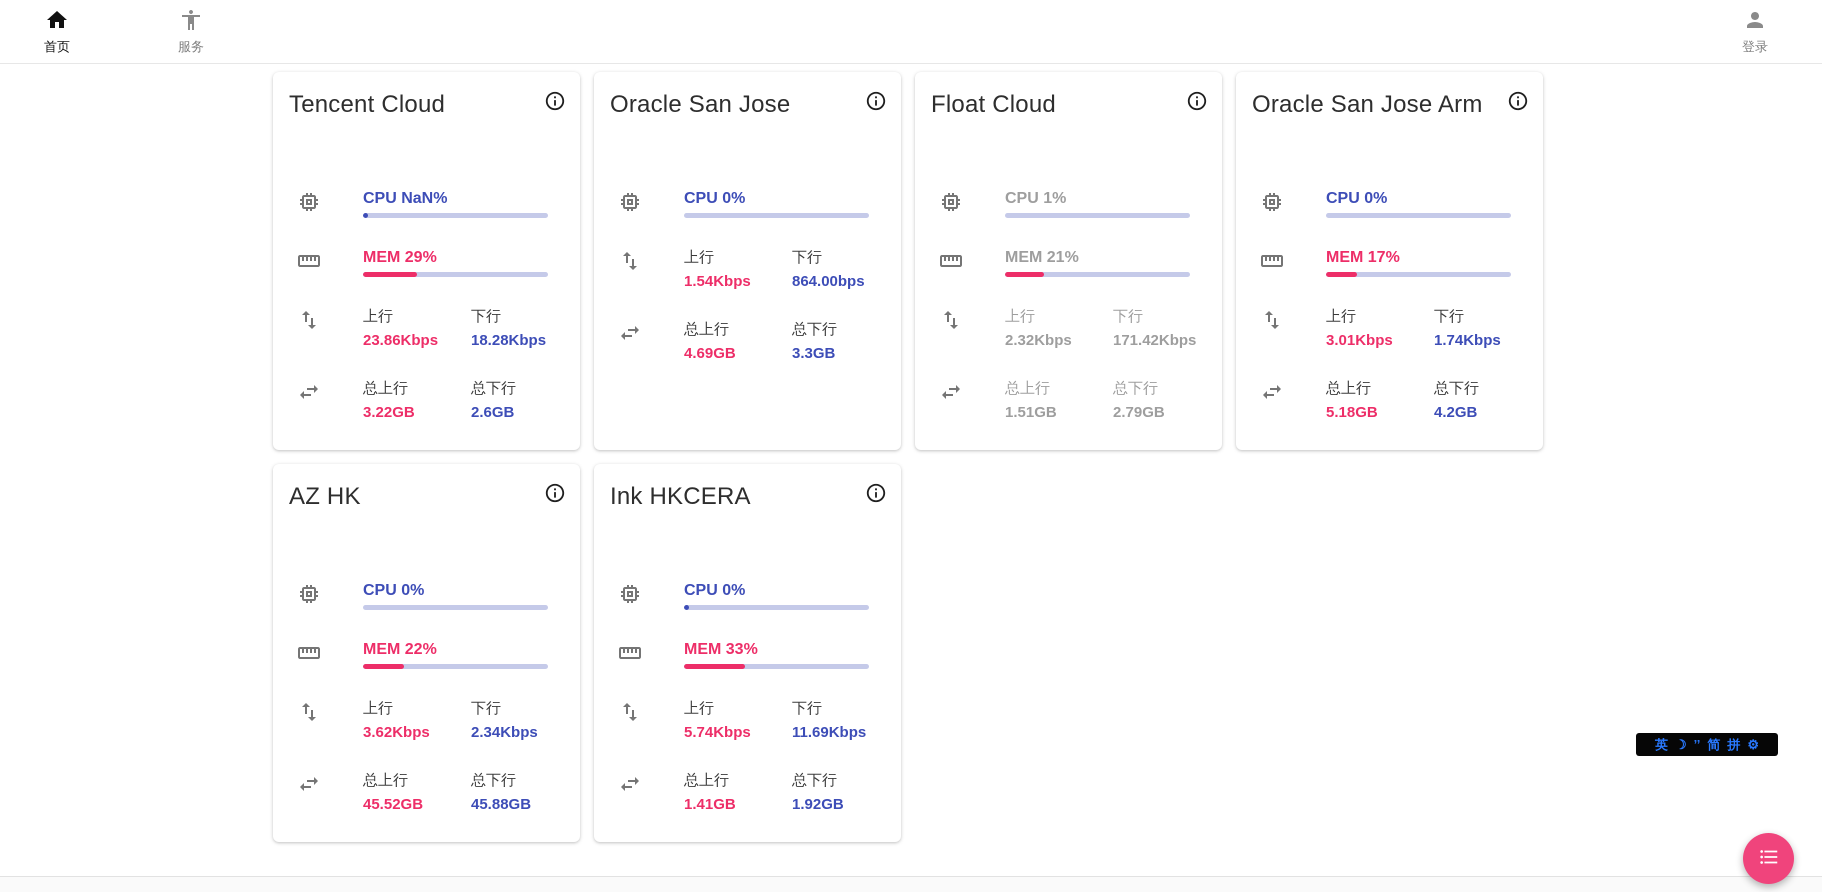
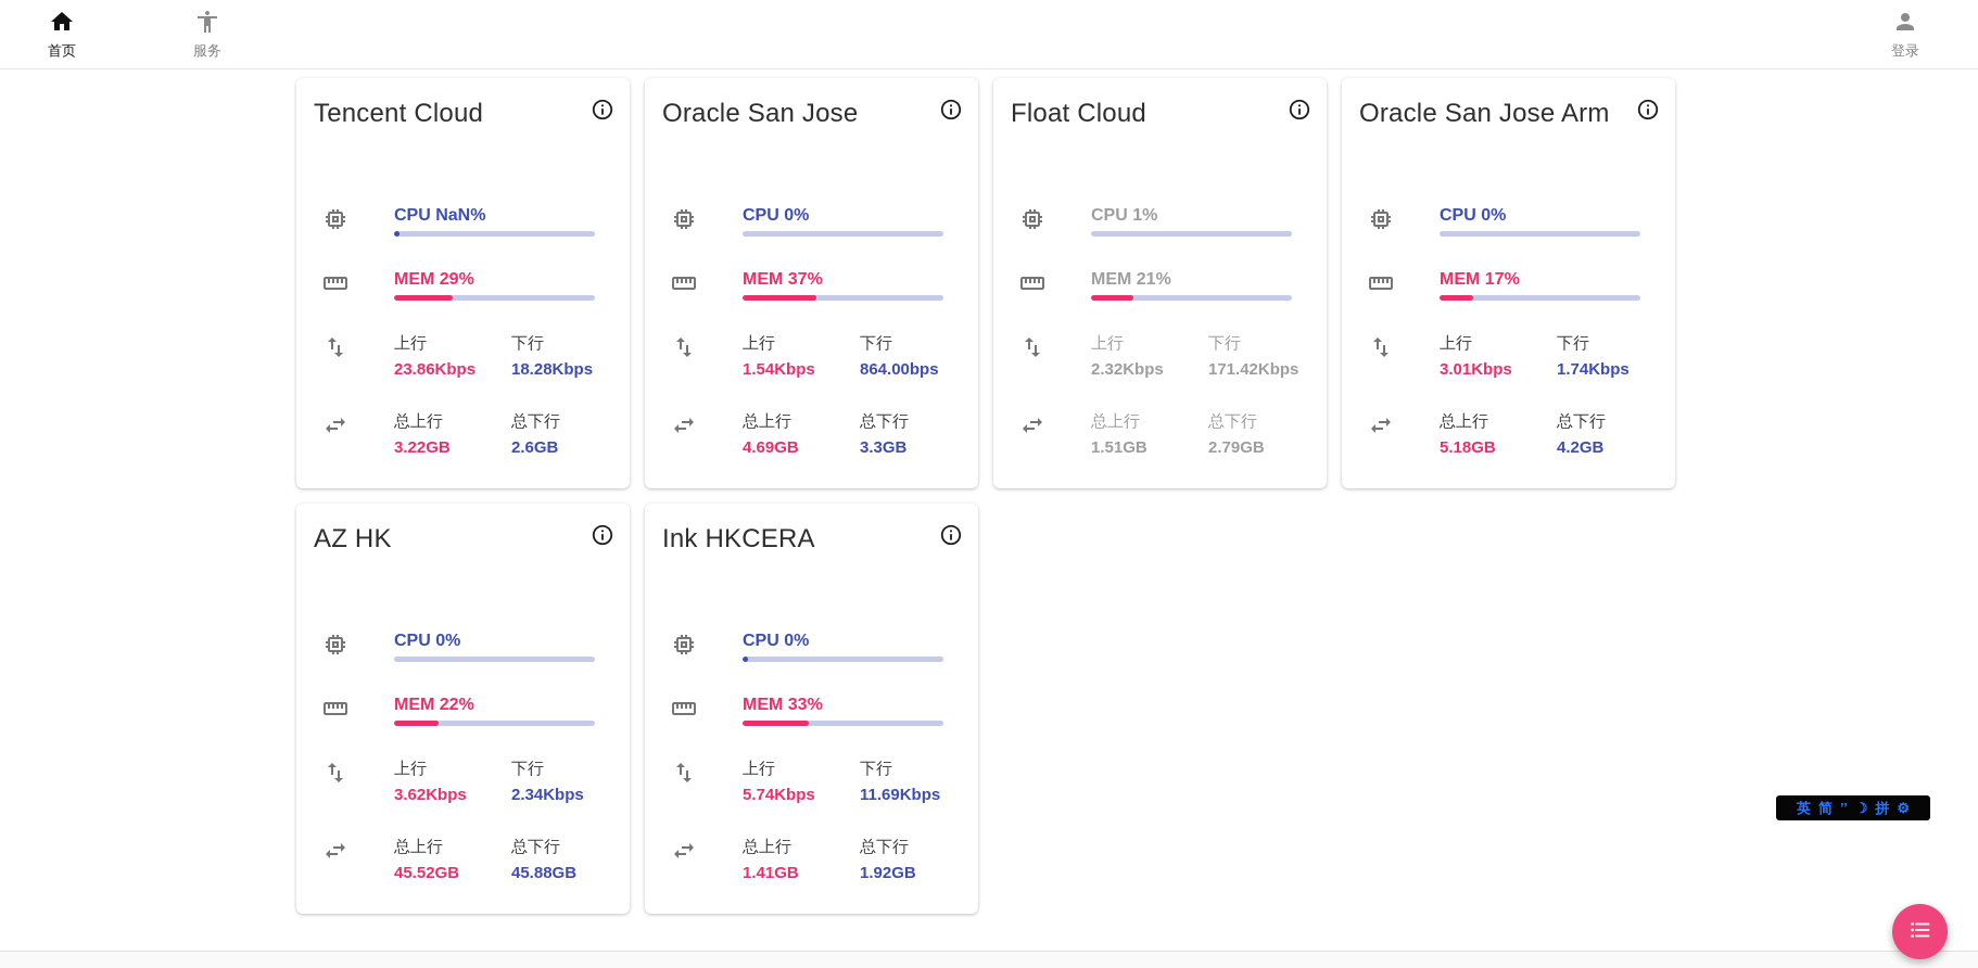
  首页
  服务
  登录
  Tencent Cloud
  CPU NaN%
  MEM 29%
  上行
  23.86Kbps
  下行
  18.28Kbps
  总上行
  3.22GB
  总下行
  2.6GB
  Oracle San Jose
  CPU 0%
+ MEM 37%
  上行
  1.54Kbps
  下行
  864.00bps
  总上行
  4.69GB
  总下行
  3.3GB
  Float Cloud
  CPU 1%
  MEM 21%
  上行
  2.32Kbps
  下行
  171.42Kbps
  总上行
  1.51GB
  总下行
  2.79GB
  Oracle San Jose Arm
  CPU 0%
  MEM 17%
  上行
  3.01Kbps
  下行
  1.74Kbps
  总上行
  5.18GB
  总下行
  4.2GB
  AZ HK
  CPU 0%
  MEM 22%
  上行
  3.62Kbps
  下行
  2.34Kbps
  总上行
  45.52GB
  总下行
  45.88GB
  Ink HKCERA
  CPU 0%
  MEM 33%
  上行
  5.74Kbps
  下行
  11.69Kbps
  总上行
  1.41GB
  总下行
  1.92GB
  英
- ☽
+ 简
  ’’
- 简
+ ☽
  拼
  ⚙
